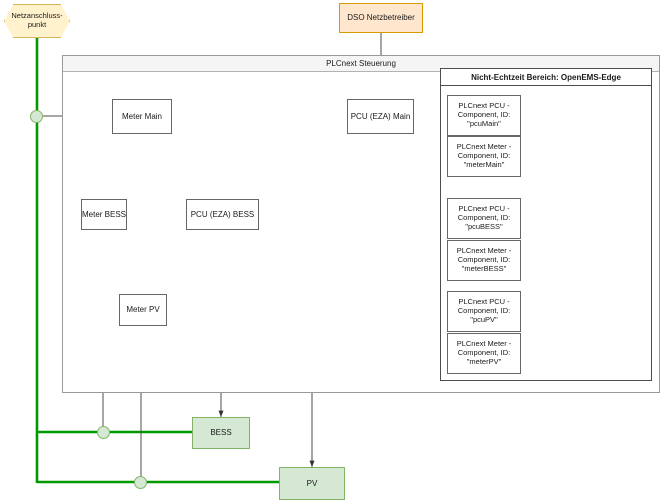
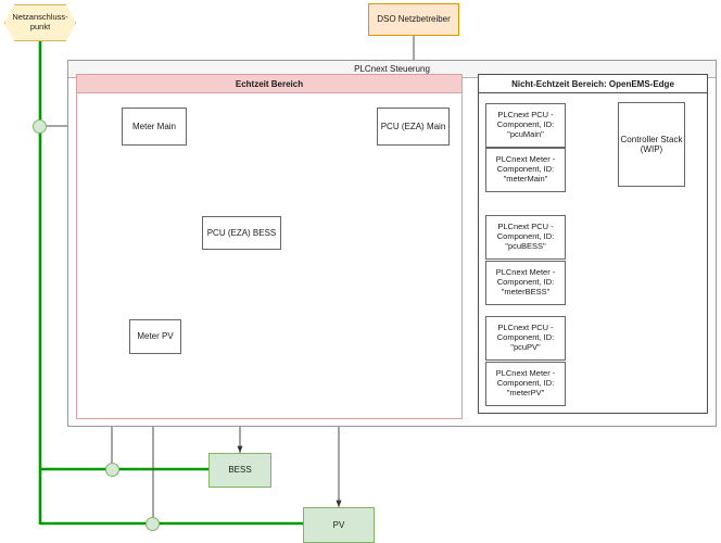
  PLCnext Steuerung
+ Echtzeit Bereich
  Nicht-Echtzeit Bereich: OpenEMS-Edge
  Netzanschluss-
  punkt
  DSO Netzbetreiber
  Meter Main
  PCU (EZA) Main
- Meter BESS
  PCU (EZA) BESS
  Meter PV
  PLCnext PCU -
  Component, ID:
  "pcuMain"
  PLCnext Meter -
  Component, ID:
  "meterMain"
  PLCnext PCU -
  Component, ID:
  "pcuBESS"
  PLCnext Meter -
  Component, ID:
  "meterBESS"
  PLCnext PCU -
  Component, ID:
  "pcuPV"
  PLCnext Meter -
  Component, ID:
  "meterPV"
+ Controller Stack
+ (WIP)
  BESS
  PV
